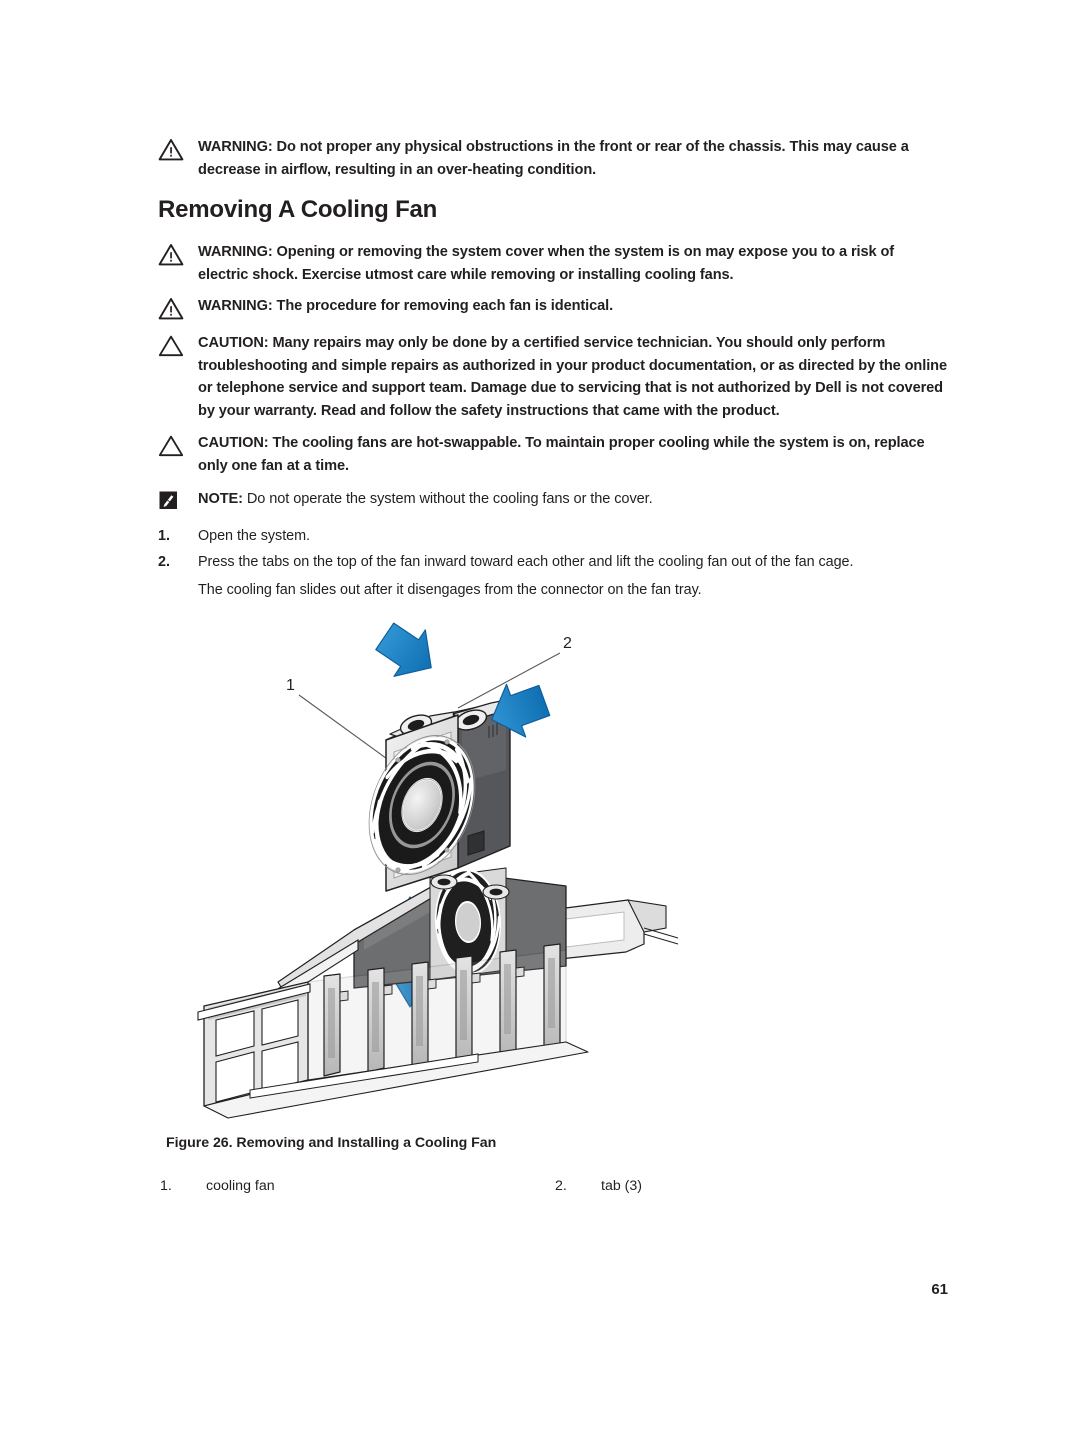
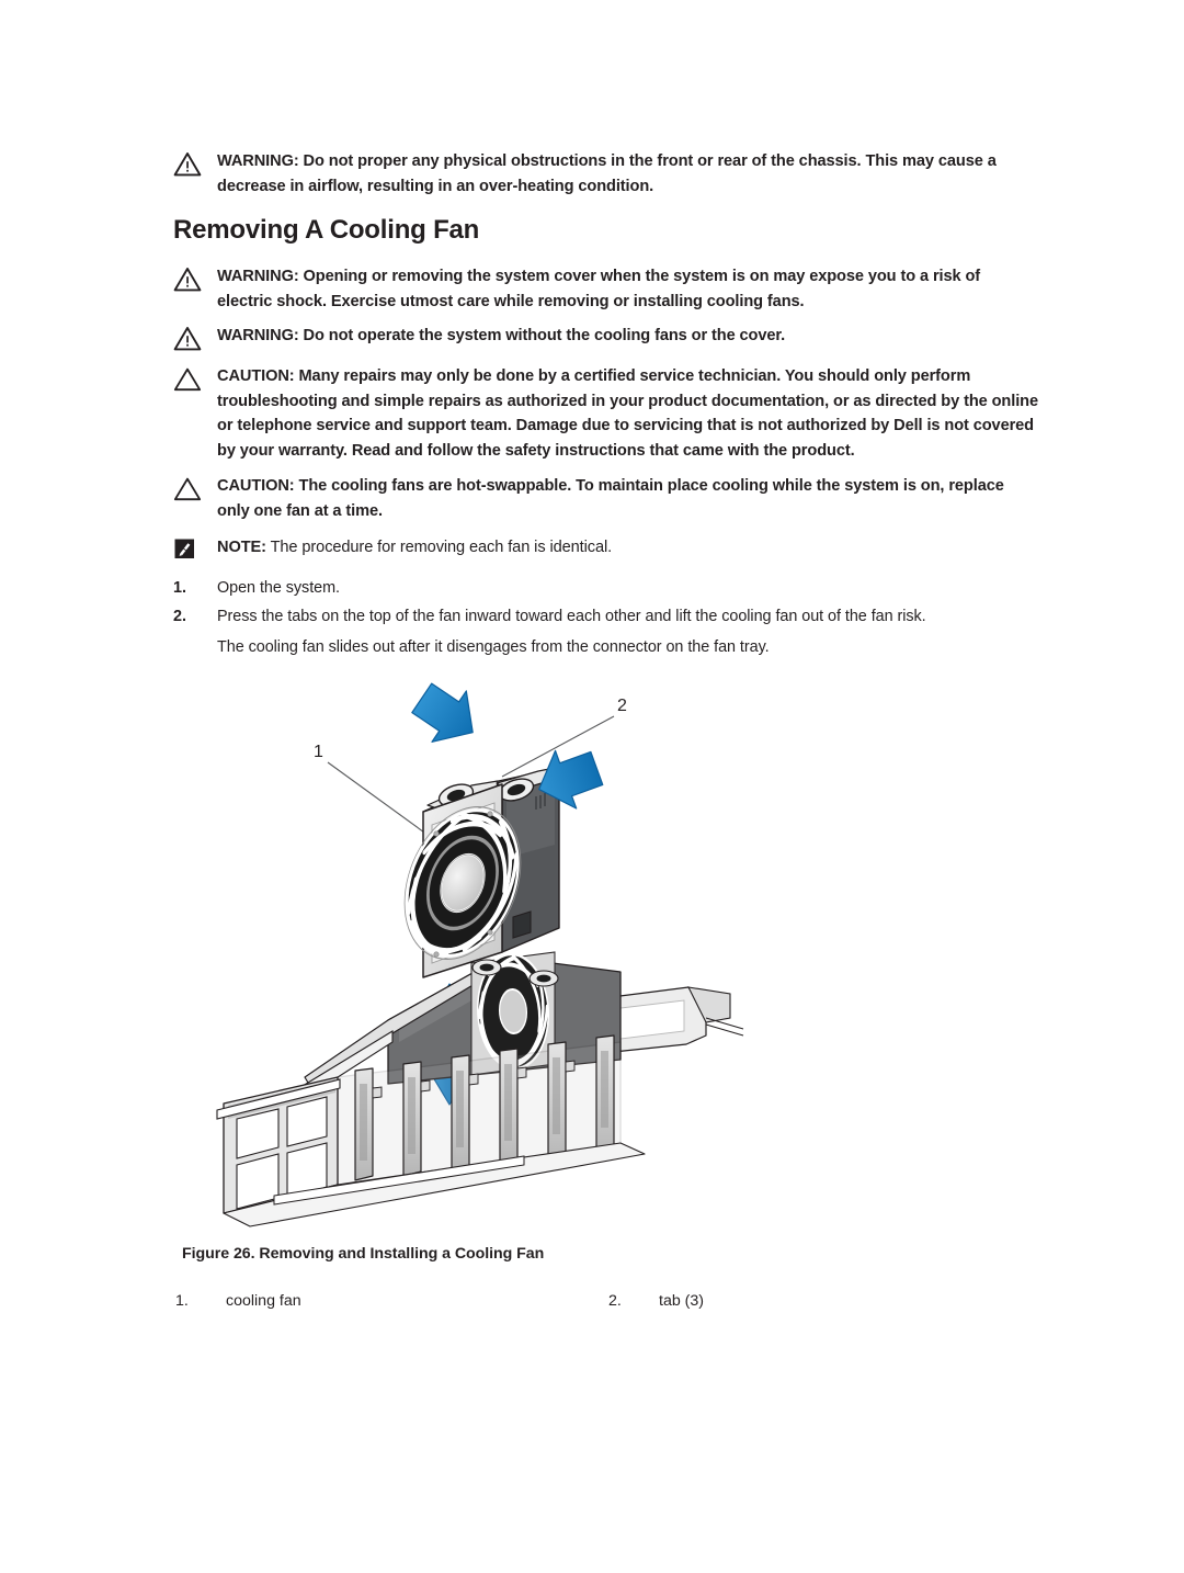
  WARNING: Do not proper any physical obstructions in the front or rear of the chassis. This may cause a decrease in airflow, resulting in an over-heating condition.
  Removing A Cooling Fan
  WARNING: Opening or removing the system cover when the system is on may expose you to a risk of electric shock. Exercise utmost care while removing or installing cooling fans.
- WARNING: The procedure for removing each fan is identical.
+ WARNING: Do not operate the system without the cooling fans or the cover.
  CAUTION: Many repairs may only be done by a certified service technician. You should only perform troubleshooting and simple repairs as authorized in your product documentation, or as directed by the online or telephone service and support team. Damage due to servicing that is not authorized by Dell is not covered by your warranty. Read and follow the safety instructions that came with the product.
- CAUTION: The cooling fans are hot-swappable. To maintain proper cooling while the system is on, replace only one fan at a time.
+ CAUTION: The cooling fans are hot-swappable. To maintain place cooling while the system is on, replace only one fan at a time.
- NOTE: Do not operate the system without the cooling fans or the cover.
+ NOTE: The procedure for removing each fan is identical.
  1.
  Open the system.
  2.
- Press the tabs on the top of the fan inward toward each other and lift the cooling fan out of the fan cage.
+ Press the tabs on the top of the fan inward toward each other and lift the cooling fan out of the fan risk.
  The cooling fan slides out after it disengages from the connector on the fan tray.
  1
  2
  Figure 26. Removing and Installing a Cooling Fan
  1.
  cooling fan
  2.
  tab (3)
- 61
